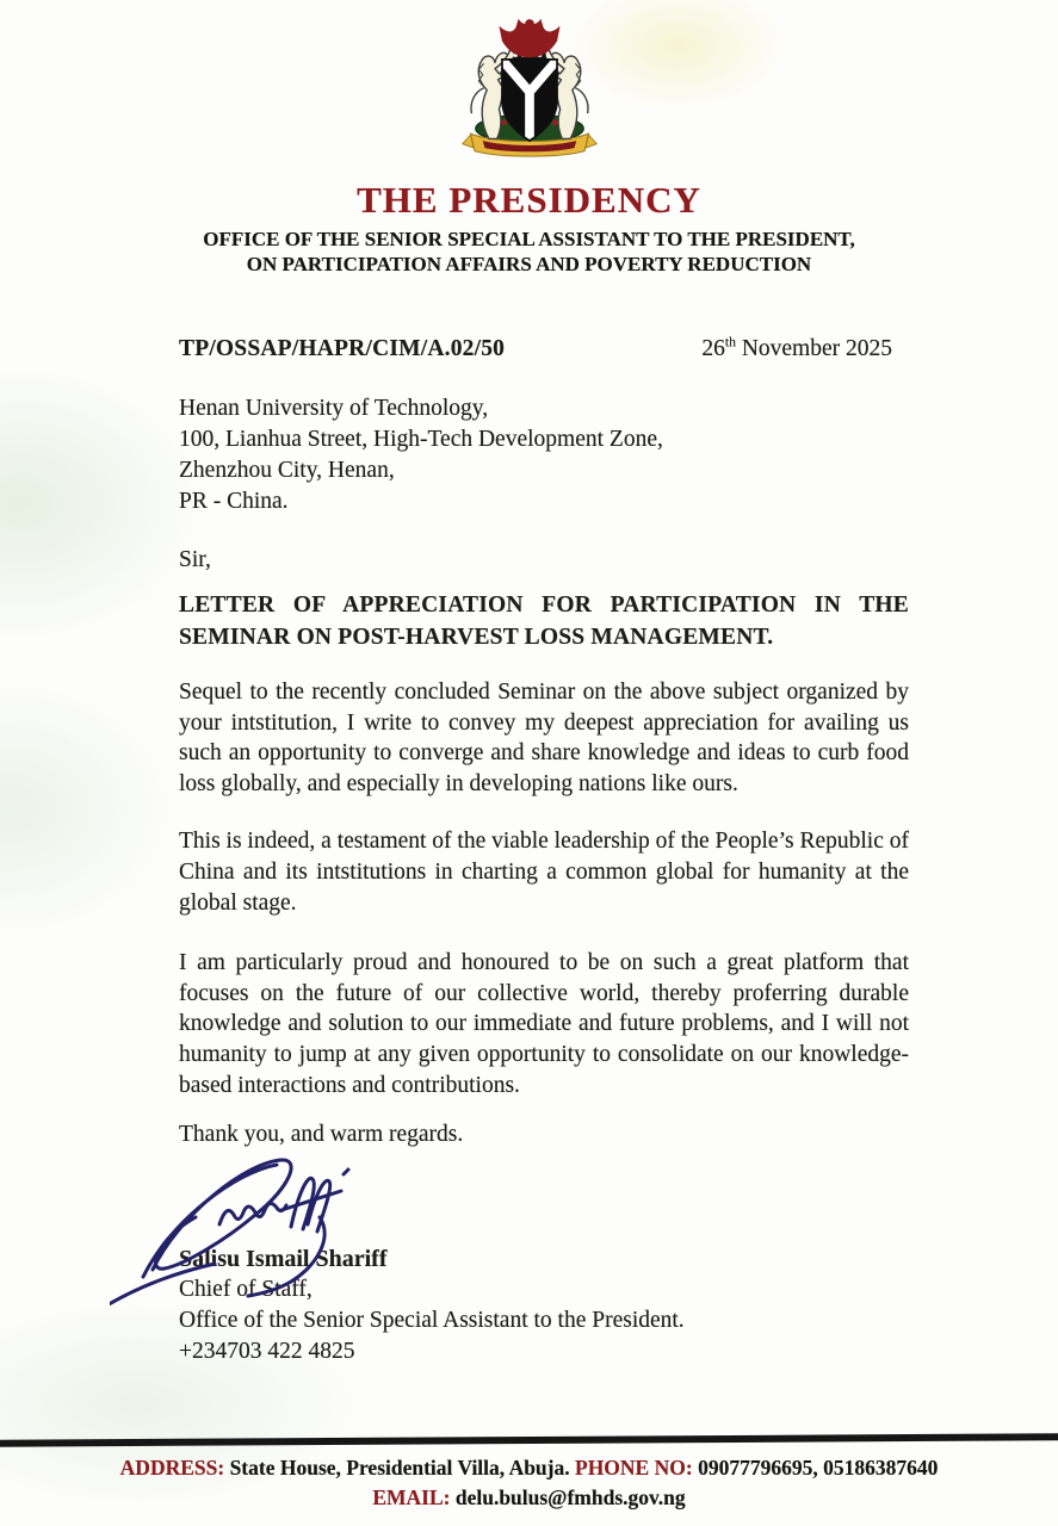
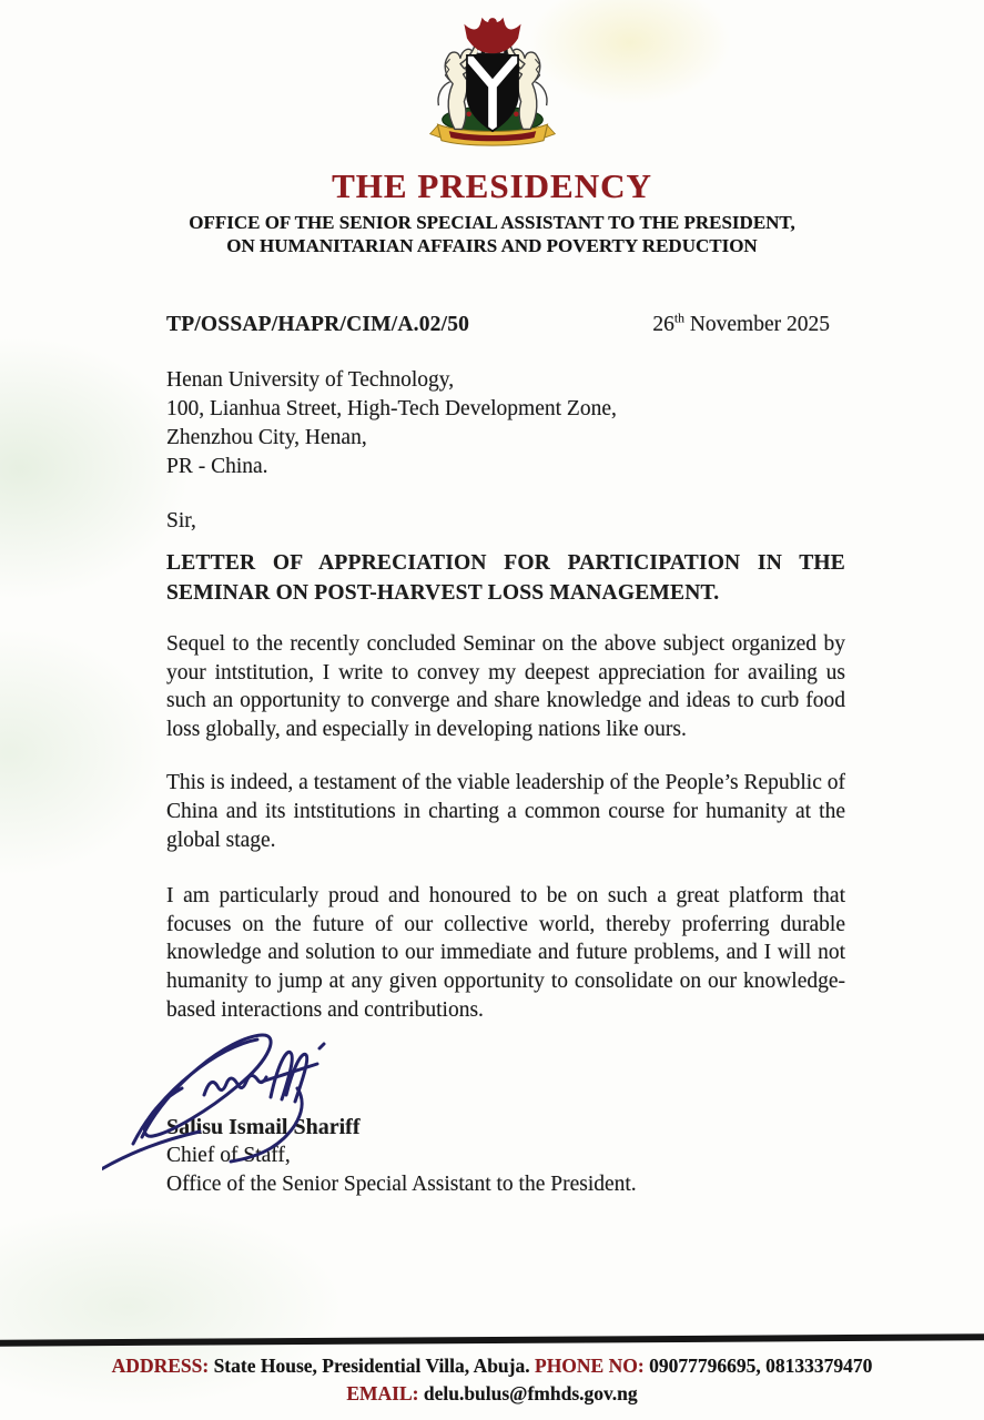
  THE PRESIDENCY
  OFFICE OF THE SENIOR SPECIAL ASSISTANT TO THE PRESIDENT,
- ON PARTICIPATION AFFAIRS AND POVERTY REDUCTION
+ ON HUMANITARIAN AFFAIRS AND POVERTY REDUCTION
  TP/OSSAP/HAPR/CIM/A.02/50
  26th November 2025
  Henan University of Technology,
  100, Lianhua Street, High-Tech Development Zone,
  Zhenzhou City, Henan,
  PR - China.
  Sir,
  LETTER OF APPRECIATION FOR PARTICIPATION IN THE
  SEMINAR ON POST-HARVEST LOSS MANAGEMENT.
  Sequel to the recently concluded Seminar on the above subject organized by your intstitution, I write to convey my deepest appreciation for availing us such an opportunity to converge and share knowledge and ideas to curb food loss globally, and especially in developing nations like ours.
- This is indeed, a testament of the viable leadership of the People’s Republic of China and its intstitutions in charting a common global for humanity at the global stage.
+ This is indeed, a testament of the viable leadership of the People’s Republic of China and its intstitutions in charting a common course for humanity at the global stage.
  I am particularly proud and honoured to be on such a great platform that focuses on the future of our collective world, thereby proferring durable knowledge and solution to our immediate and future problems, and I will not humanity to jump at any given opportunity to consolidate on our knowledge-based interactions and contributions.
- Thank you, and warm regards.
  alisu Ismail Shariff
  Chief of Saff,
  Office of the Senior Special Assistant to the President.
- +234703 422 4825
- ADDRESS: State House, Presidential Villa, Abuja. PHONE NO: 09077796695, 05186387640
+ ADDRESS: State House, Presidential Villa, Abuja. PHONE NO: 09077796695, 08133379470
  EMAIL: delu.bulus@fmhds.gov.ng
